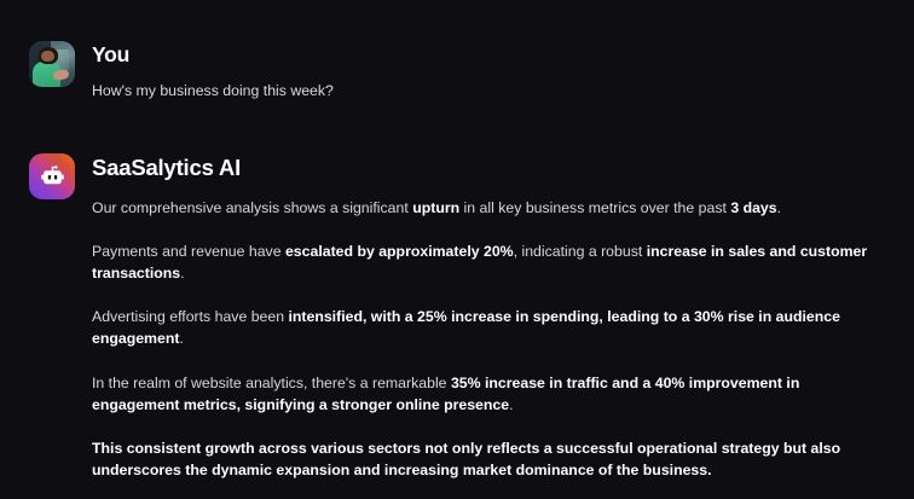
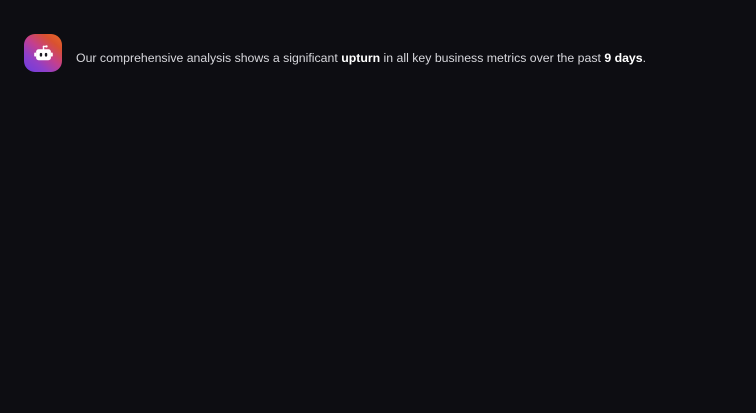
- You
- How's my business doing this week?
- SaaSalytics AI
- Our comprehensive analysis shows a significant upturn in all key business metrics over the past 3 days.
+ Our comprehensive analysis shows a significant upturn in all key business metrics over the past 9 days.
- Payments and revenue have escalated by approximately 20%, indicating a robust increase in sales and customer transactions.
- Advertising efforts have been intensified, with a 25% increase in spending, leading to a 30% rise in audience engagement.
- In the realm of website analytics, there's a remarkable 35% increase in traffic and a 40% improvement in engagement metrics, signifying a stronger online presence.
- This consistent growth across various sectors not only reflects a successful operational strategy but also underscores the dynamic expansion and increasing market dominance of the business.
